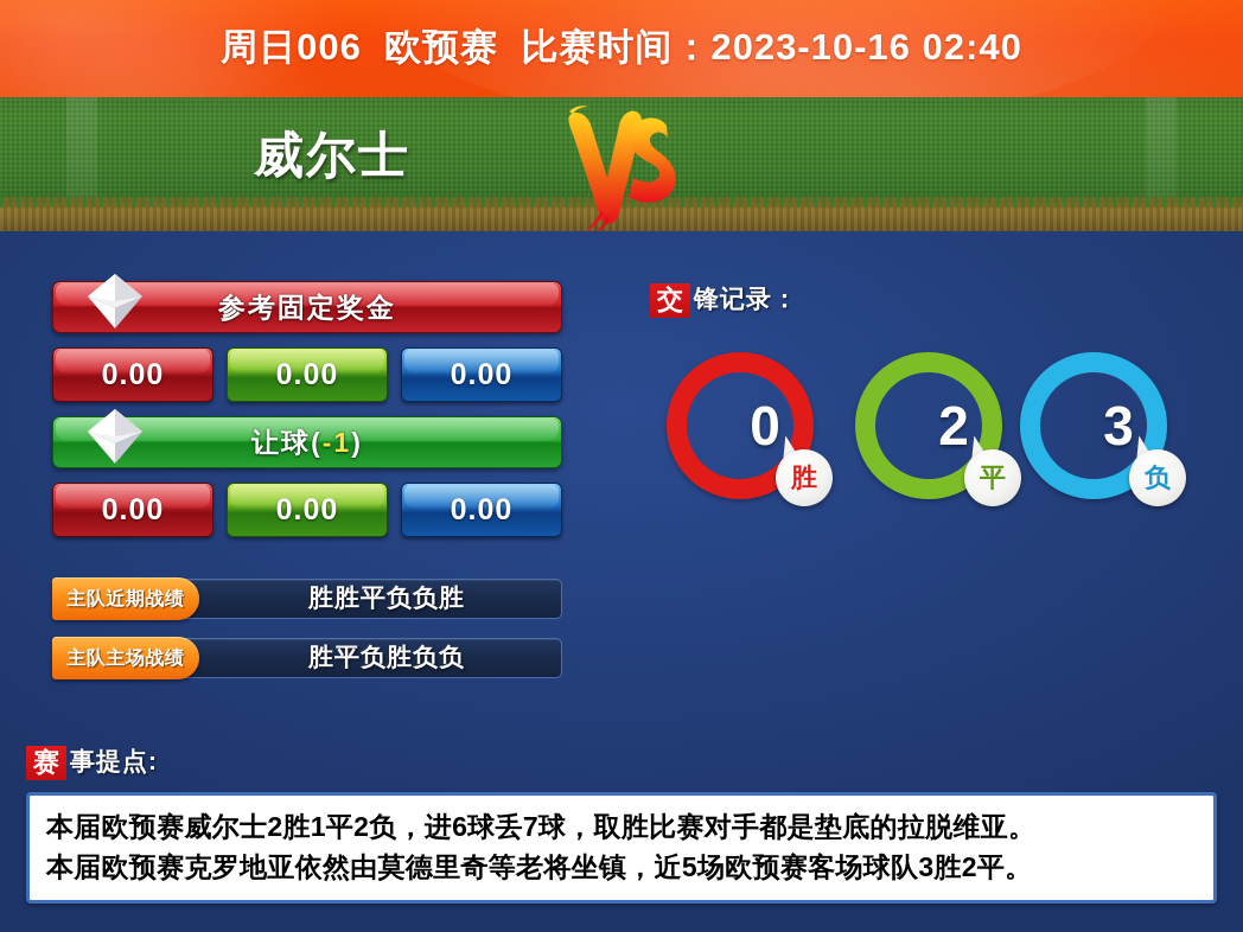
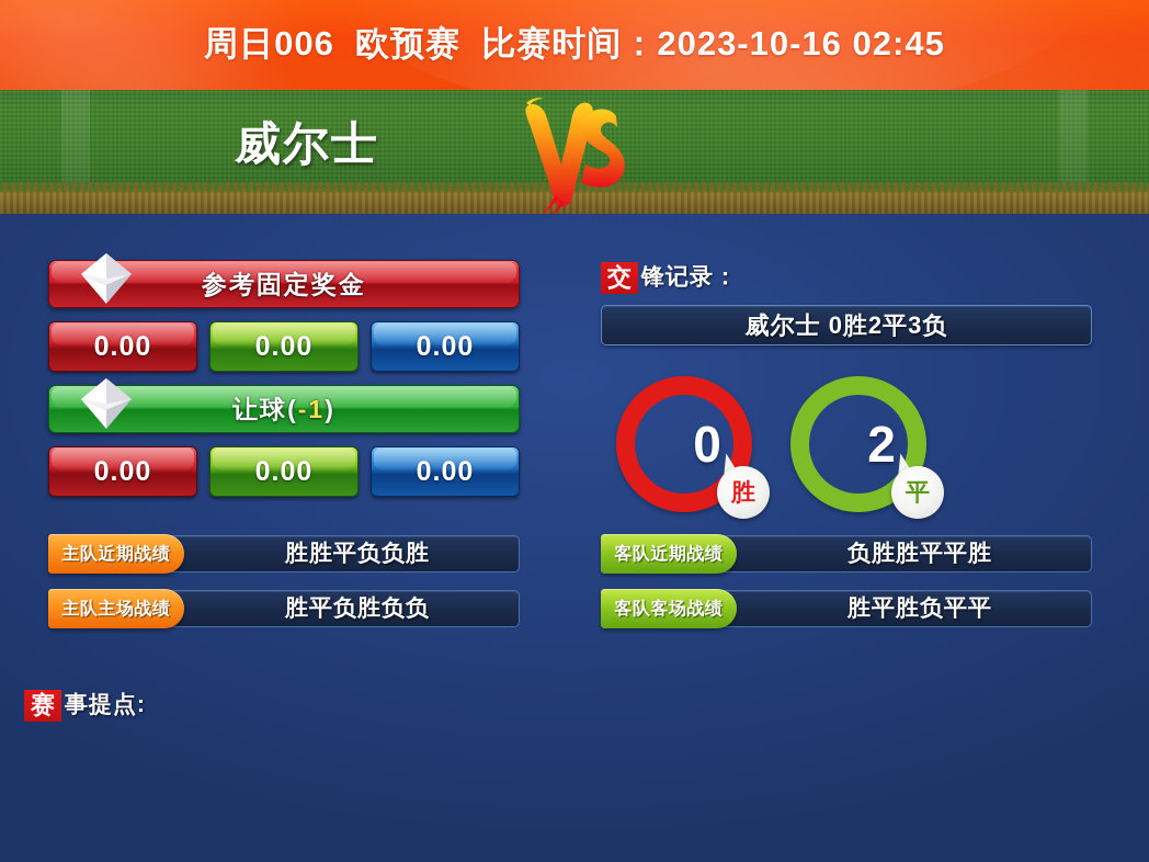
- 周日006 欧预赛 比赛时间：2023-10-16 02:40
+ 周日006 欧预赛 比赛时间：2023-10-16 02:45
  威尔士
  参考固定奖金
  0.00
  0.00
  0.00
  让球(-1)
  0.00
  0.00
  0.00
  交
  锋记录：
+ 威尔士 0胜2平3负
  0
  胜
  2
  平
- 3
- 负
  胜胜平负负胜
  主队近期战绩
  胜平负胜负负
  主队主场战绩
+ 负胜胜平平胜
+ 客队近期战绩
+ 胜平胜负平平
+ 客队客场战绩
  赛
  事提点:
- 本届欧预赛威尔士2胜1平2负，进6球丢7球，取胜比赛对手都是垫底的拉脱维亚。
- 本届欧预赛克罗地亚依然由莫德里奇等老将坐镇，近5场欧预赛客场球队3胜2平。
